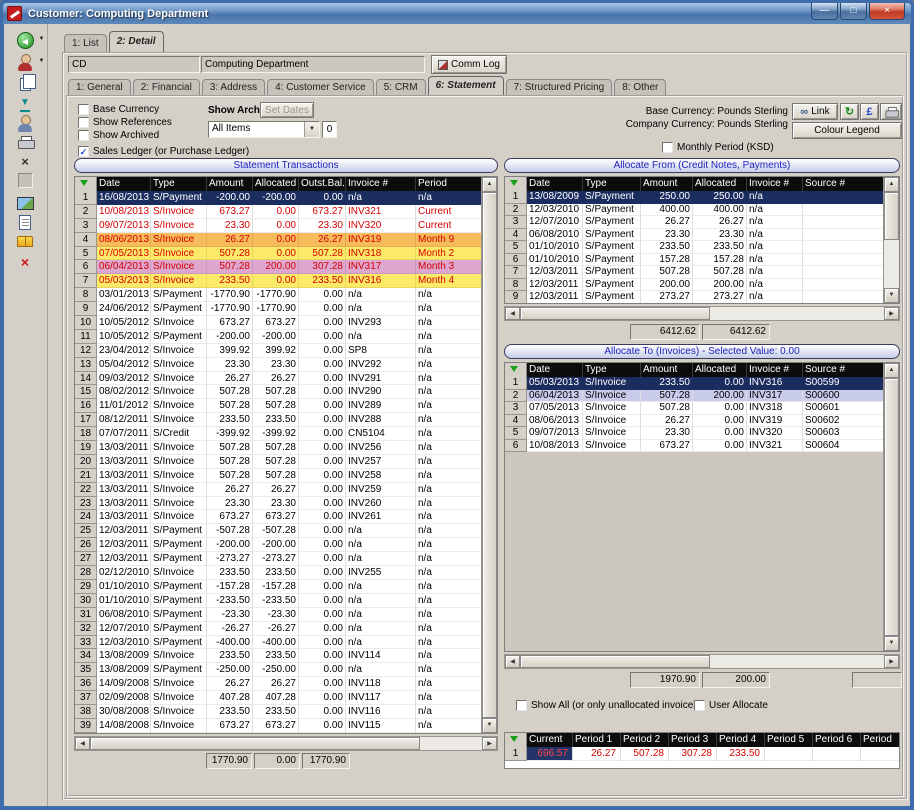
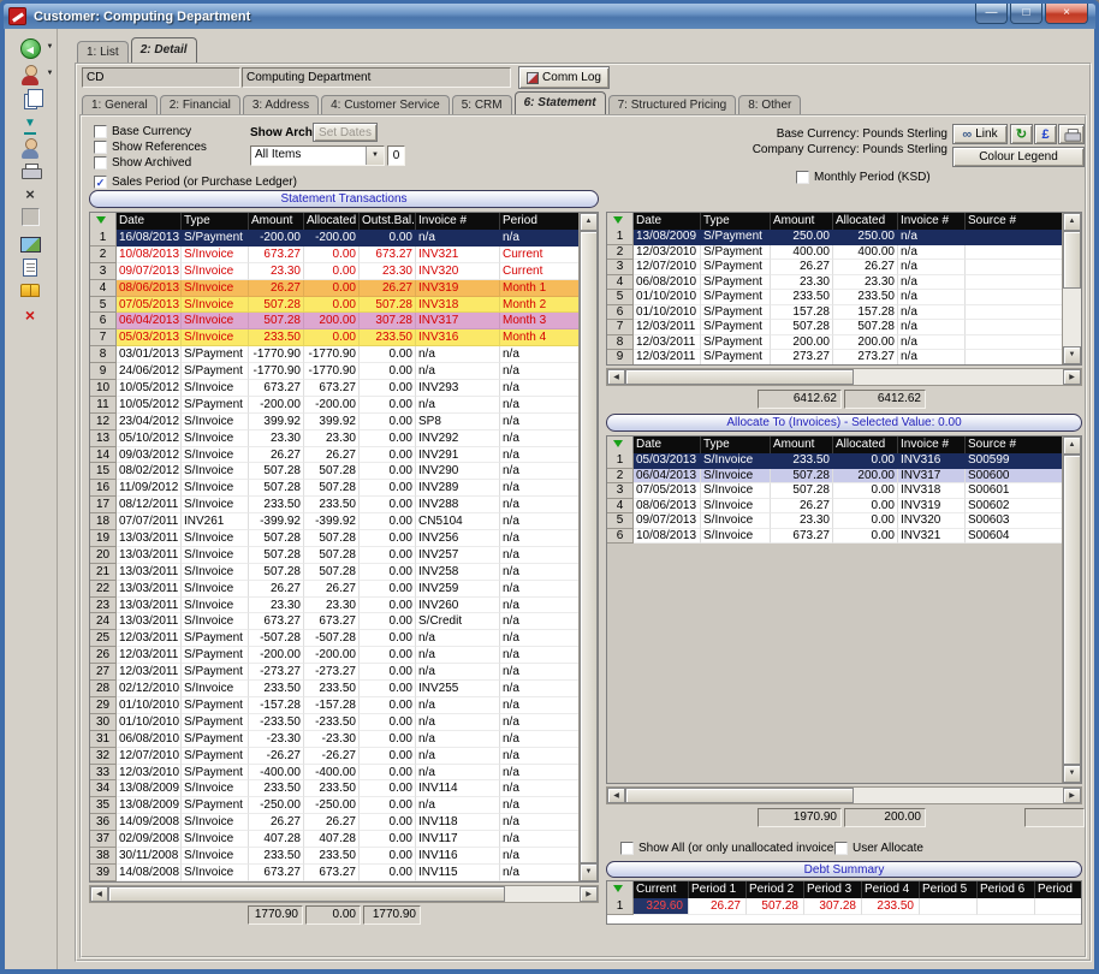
  Customer: Computing Department
  —
  □
  ×
  ◀
  ▼
  ×
  ×
  1: List
  2: Detail
  CD
  Computing Department
  Comm Log
  1: General
  2: Financial
  3: Address
  4: Customer Service
  5: CRM
  6: Statement
  7: Structured Pricing
  8: Other
  Base Currency
  Show References
  Show Archived
  ✓
- Sales Ledger (or Purchase Ledger)
+ Sales Period (or Purchase Ledger)
  Set Dates
  All Items
  0
  Base Currency: Pounds Sterling
  Company Currency: Pounds Sterling
  ∞
  Link
  ↻
  £
  Colour Legend
  Monthly Period (KSD)
  Statement Transactions
- Allocate From (Credit Notes, Payments)
  Date
  Type
  Amount
  Allocated
  Outst.Bal.
  Invoice #
  Period
  1
  16/08/2013
  S/Payment
  -200.00
  -200.00
  0.00
  n/a
  n/a
  2
  10/08/2013
  S/Invoice
  673.27
  0.00
  673.27
  INV321
  Current
  3
  09/07/2013
  S/Invoice
  23.30
  0.00
  23.30
  INV320
  Current
  4
  08/06/2013
  S/Invoice
  26.27
  0.00
  26.27
  INV319
- Month 9
+ Month 1
  5
  07/05/2013
  S/Invoice
  507.28
  0.00
  507.28
  INV318
  Month 2
  6
  06/04/2013
  S/Invoice
  507.28
  200.00
  307.28
  INV317
  Month 3
  7
  05/03/2013
  S/Invoice
  233.50
  0.00
  233.50
  INV316
  Month 4
  8
  03/01/2013
  S/Payment
  -1770.90
  -1770.90
  0.00
  n/a
  n/a
  9
  24/06/2012
  S/Payment
  -1770.90
  -1770.90
  0.00
  n/a
  n/a
  10
  10/05/2012
  S/Invoice
  673.27
  673.27
  0.00
  INV293
  n/a
  11
  10/05/2012
  S/Payment
  -200.00
  -200.00
  0.00
  n/a
  n/a
  12
  23/04/2012
  S/Invoice
  399.92
  399.92
  0.00
  SP8
  n/a
  13
- 05/04/2012
+ 05/10/2012
  S/Invoice
  23.30
  23.30
  0.00
  INV292
  n/a
  14
  09/03/2012
  S/Invoice
  26.27
  26.27
  0.00
  INV291
  n/a
  15
  08/02/2012
  S/Invoice
  507.28
  507.28
  0.00
  INV290
  n/a
  16
- 11/01/2012
+ 11/09/2012
  S/Invoice
  507.28
  507.28
  0.00
  INV289
  n/a
  17
  08/12/2011
  S/Invoice
  233.50
  233.50
  0.00
  INV288
  n/a
  18
  07/07/2011
- S/Credit
+ INV261
  -399.92
  -399.92
  0.00
  CN5104
  n/a
  19
  13/03/2011
  S/Invoice
  507.28
  507.28
  0.00
  INV256
  n/a
  20
  13/03/2011
  S/Invoice
  507.28
  507.28
  0.00
  INV257
  n/a
  21
  13/03/2011
  S/Invoice
  507.28
  507.28
  0.00
  INV258
  n/a
  22
  13/03/2011
  S/Invoice
  26.27
  26.27
  0.00
  INV259
  n/a
  23
  13/03/2011
  S/Invoice
  23.30
  23.30
  0.00
  INV260
  n/a
  24
  13/03/2011
  S/Invoice
  673.27
  673.27
  0.00
- INV261
+ S/Credit
  n/a
  25
  12/03/2011
  S/Payment
  -507.28
  -507.28
  0.00
  n/a
  n/a
  26
  12/03/2011
  S/Payment
  -200.00
  -200.00
  0.00
  n/a
  n/a
  27
  12/03/2011
  S/Payment
  -273.27
  -273.27
  0.00
  n/a
  n/a
  28
  02/12/2010
  S/Invoice
  233.50
  233.50
  0.00
  INV255
  n/a
  29
  01/10/2010
  S/Payment
  -157.28
  -157.28
  0.00
  n/a
  n/a
  30
  01/10/2010
  S/Payment
  -233.50
  -233.50
  0.00
  n/a
  n/a
  31
  06/08/2010
  S/Payment
  -23.30
  -23.30
  0.00
  n/a
  n/a
  32
  12/07/2010
  S/Payment
  -26.27
  -26.27
  0.00
  n/a
  n/a
  33
  12/03/2010
  S/Payment
  -400.00
  -400.00
  0.00
  n/a
  n/a
  34
  13/08/2009
  S/Invoice
  233.50
  233.50
  0.00
  INV114
  n/a
  35
  13/08/2009
  S/Payment
  -250.00
  -250.00
  0.00
  n/a
  n/a
  36
  14/09/2008
  S/Invoice
  26.27
  26.27
  0.00
  INV118
  n/a
  37
  02/09/2008
  S/Invoice
  407.28
  407.28
  0.00
  INV117
  n/a
  38
- 30/08/2008
+ 30/11/2008
  S/Invoice
  233.50
  233.50
  0.00
  INV116
  n/a
  39
  14/08/2008
  S/Invoice
  673.27
  673.27
  0.00
  INV115
  n/a
  1770.90
  0.00
  1770.90
  Date
  Type
  Amount
  Allocated
  Invoice #
  Source #
  1
  13/08/2009
  S/Payment
  250.00
  250.00
  n/a
  2
  12/03/2010
  S/Payment
  400.00
  400.00
  n/a
  3
  12/07/2010
  S/Payment
  26.27
  26.27
  n/a
  4
  06/08/2010
  S/Payment
  23.30
  23.30
  n/a
  5
  01/10/2010
  S/Payment
  233.50
  233.50
  n/a
  6
  01/10/2010
  S/Payment
  157.28
  157.28
  n/a
  7
  12/03/2011
  S/Payment
  507.28
  507.28
  n/a
  8
  12/03/2011
  S/Payment
  200.00
  200.00
  n/a
  9
  12/03/2011
  S/Payment
  273.27
  273.27
  n/a
  6412.62
  6412.62
  Allocate To (Invoices) - Selected Value: 0.00
  Date
  Type
  Amount
  Allocated
  Invoice #
  Source #
  1
  05/03/2013
  S/Invoice
  233.50
  0.00
  INV316
  S00599
  2
  06/04/2013
  S/Invoice
  507.28
  200.00
  INV317
  S00600
  3
  07/05/2013
  S/Invoice
  507.28
  0.00
  INV318
  S00601
  4
  08/06/2013
  S/Invoice
  26.27
  0.00
  INV319
  S00602
  5
  09/07/2013
  S/Invoice
  23.30
  0.00
  INV320
  S00603
  6
  10/08/2013
  S/Invoice
  673.27
  0.00
  INV321
  S00604
  1970.90
  200.00
  Show All (or only unallocated invoice
  User Allocate
+ Debt Summary
  Current
  Period 1
  Period 2
  Period 3
  Period 4
  Period 5
  Period 6
  Period
  1
- 696.57
+ 329.60
  26.27
  507.28
  307.28
  233.50
